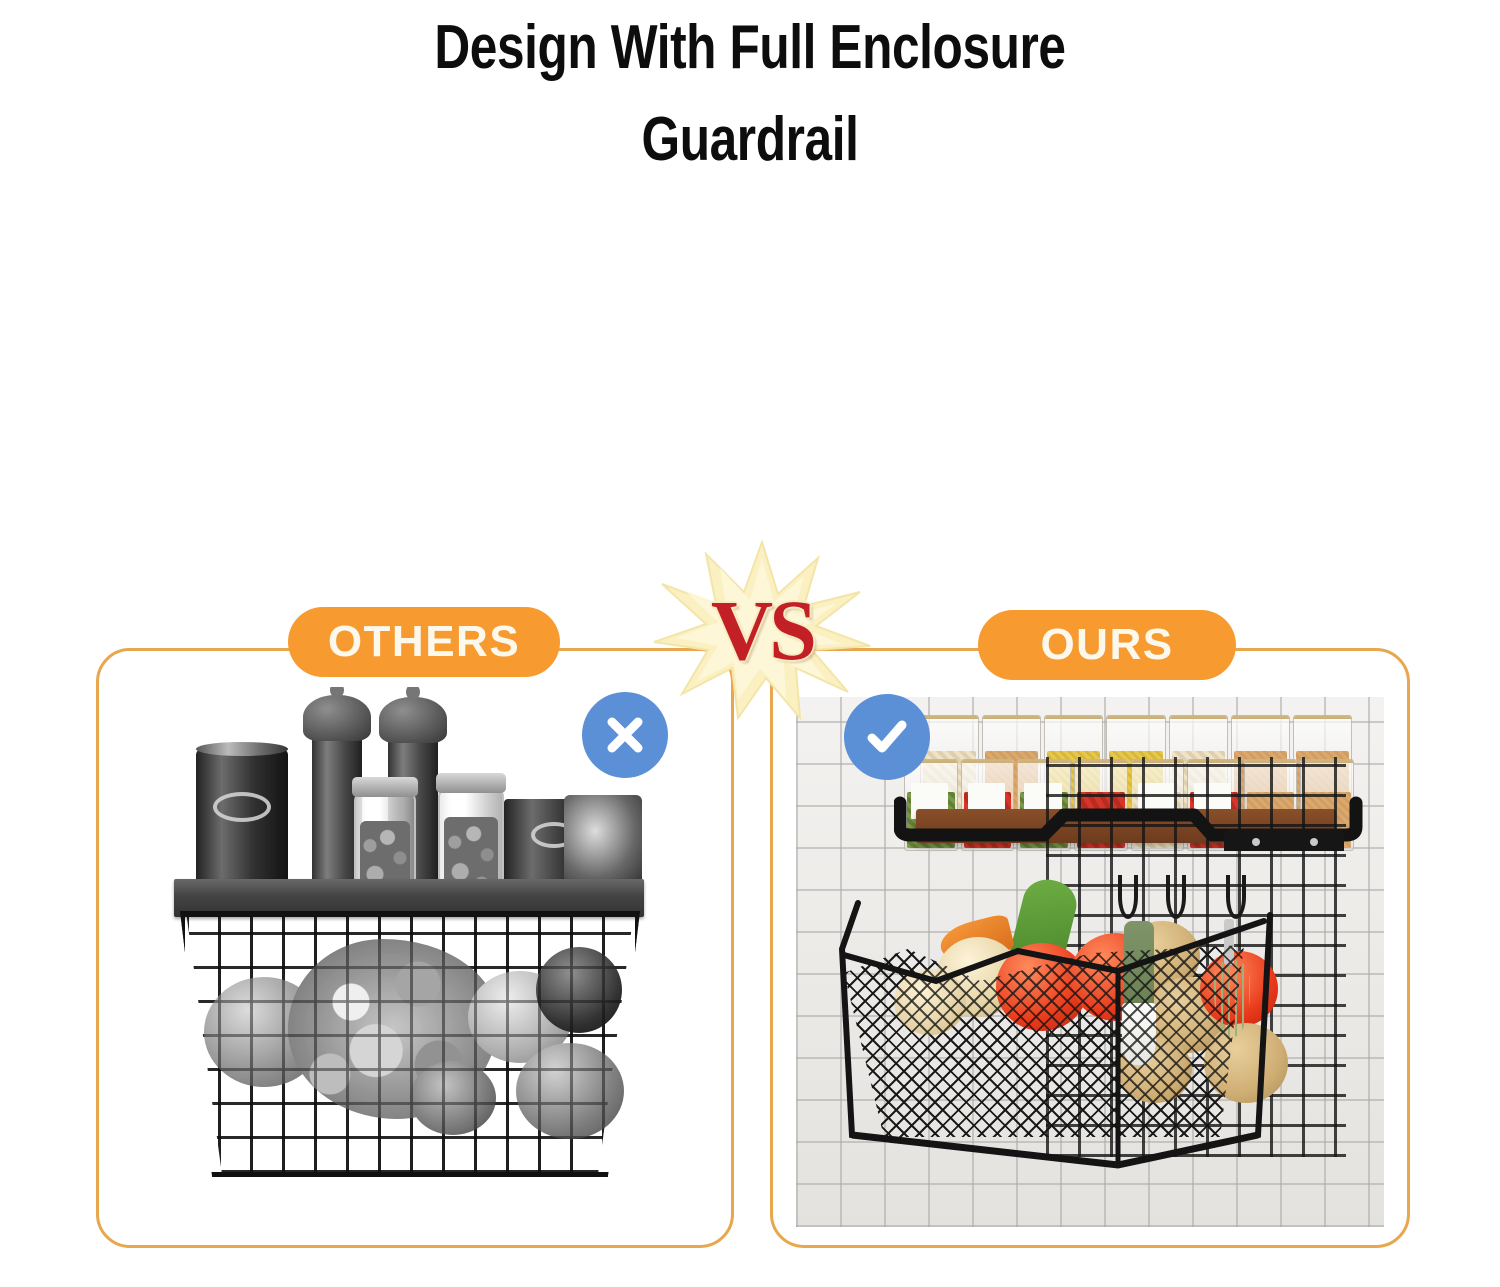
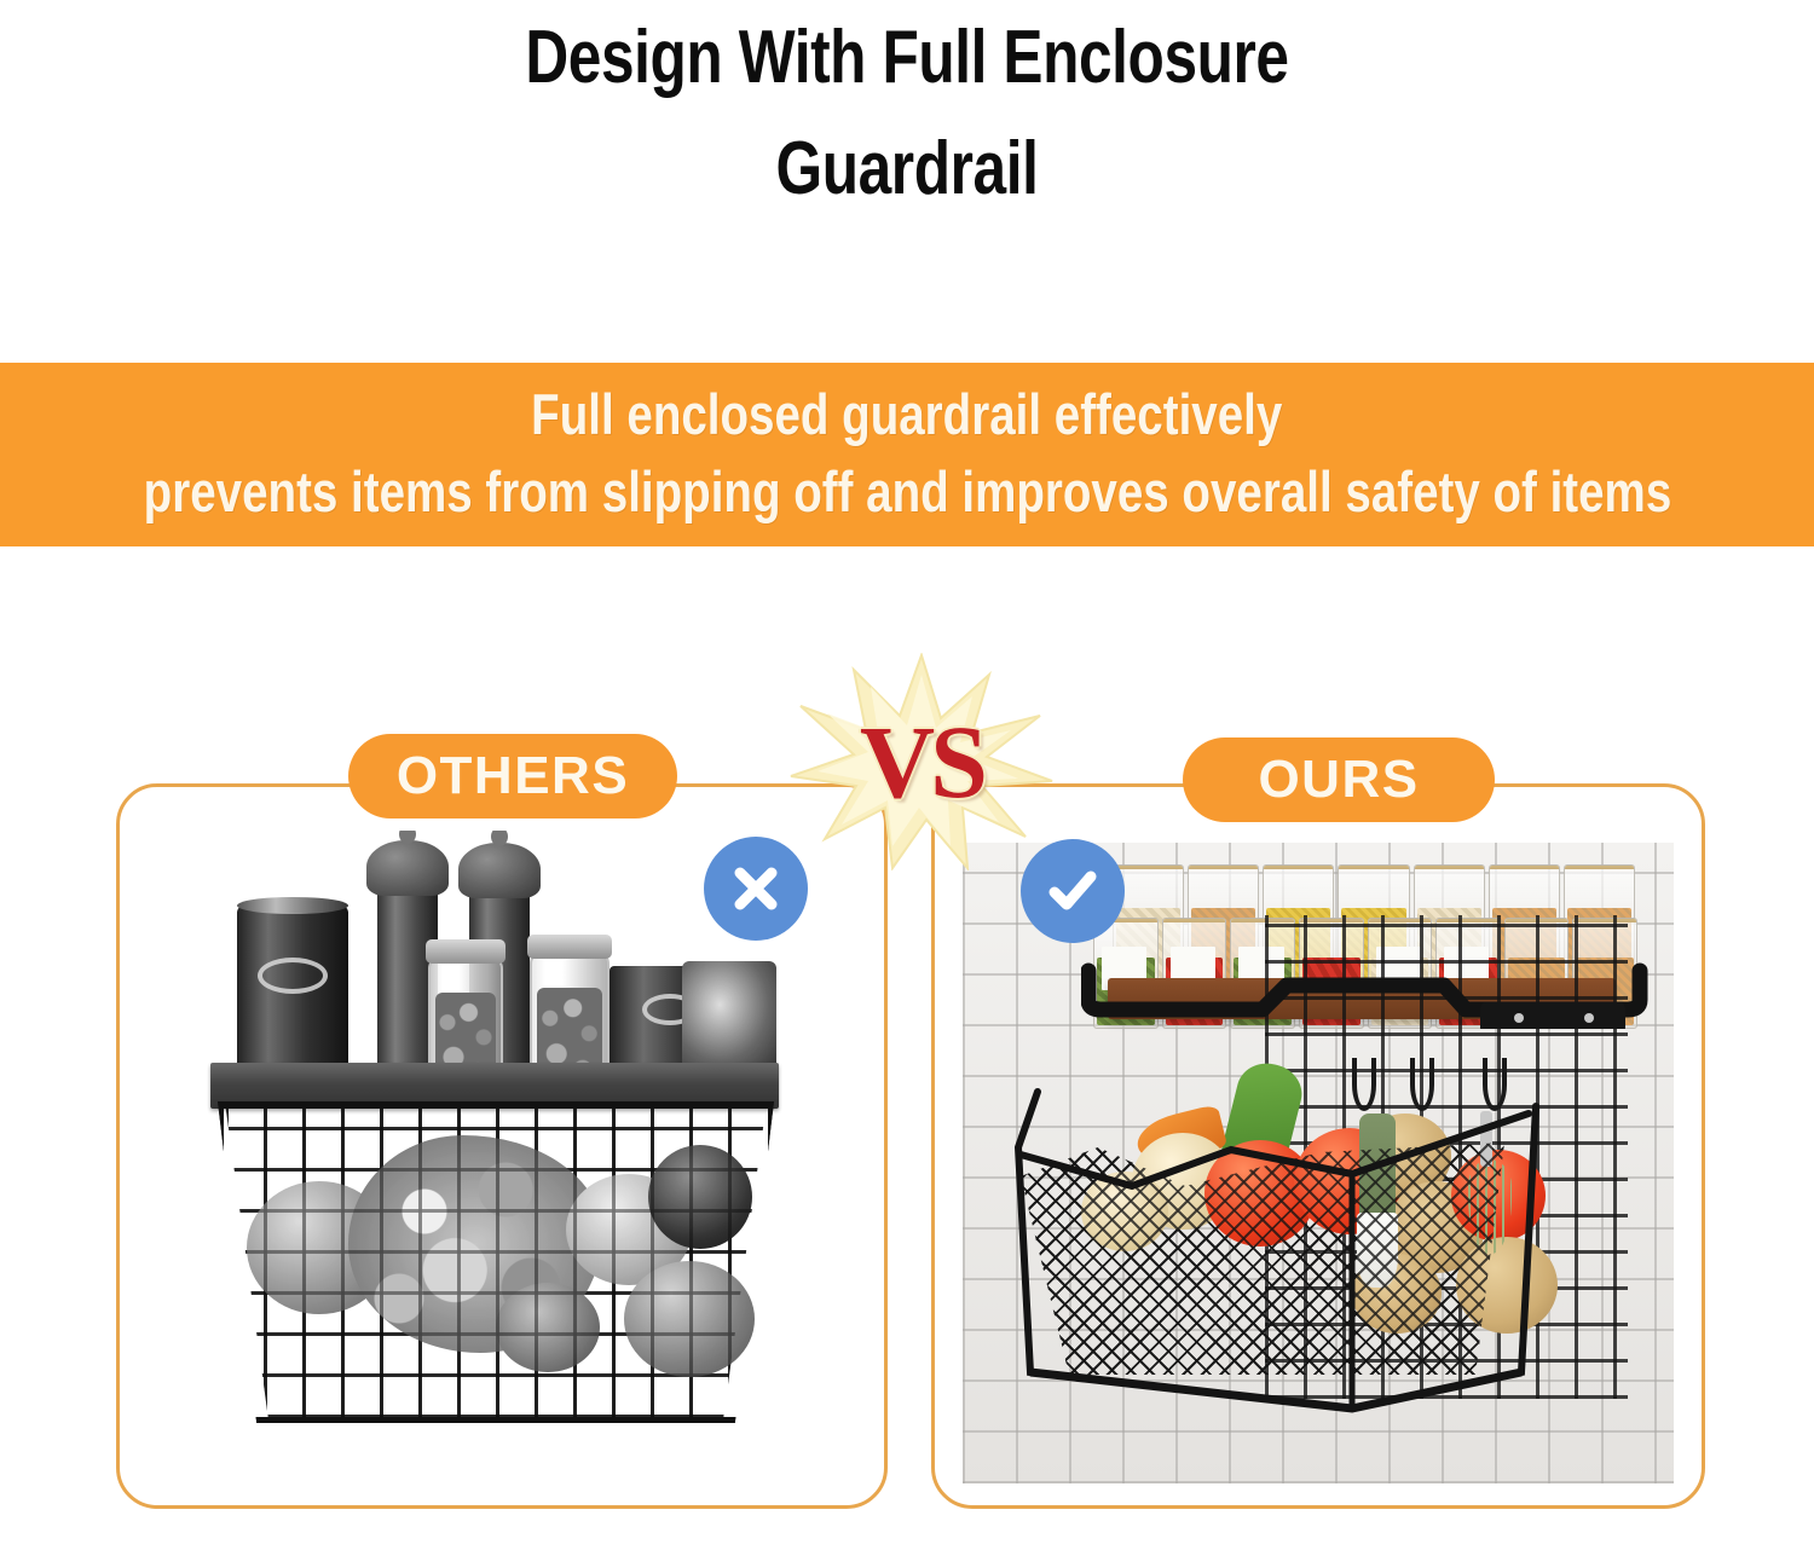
  Design With Full Enclosure
  Guardrail
+ Full enclosed guardrail effectively
+ prevents items from slipping off and improves overall safety of items
  OTHERS
  OURS
  VS
